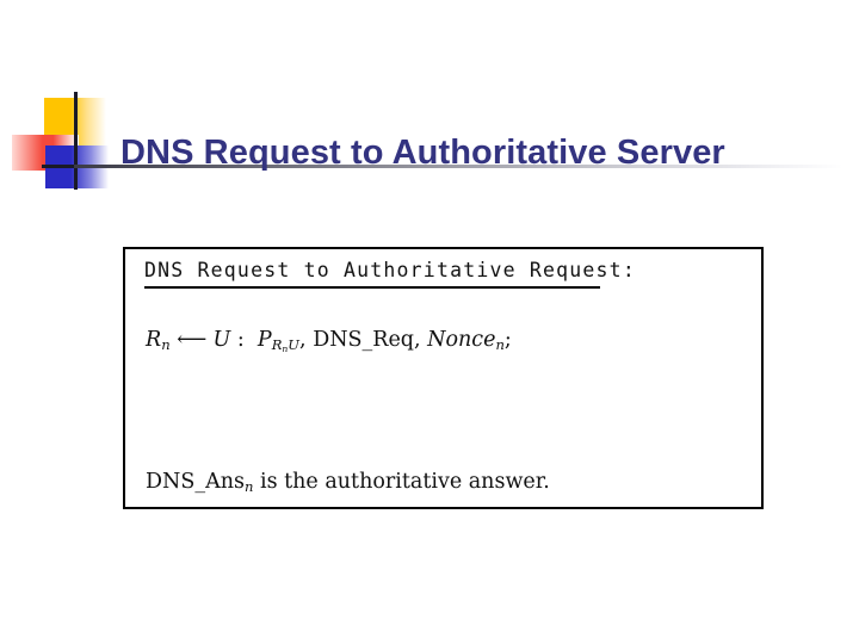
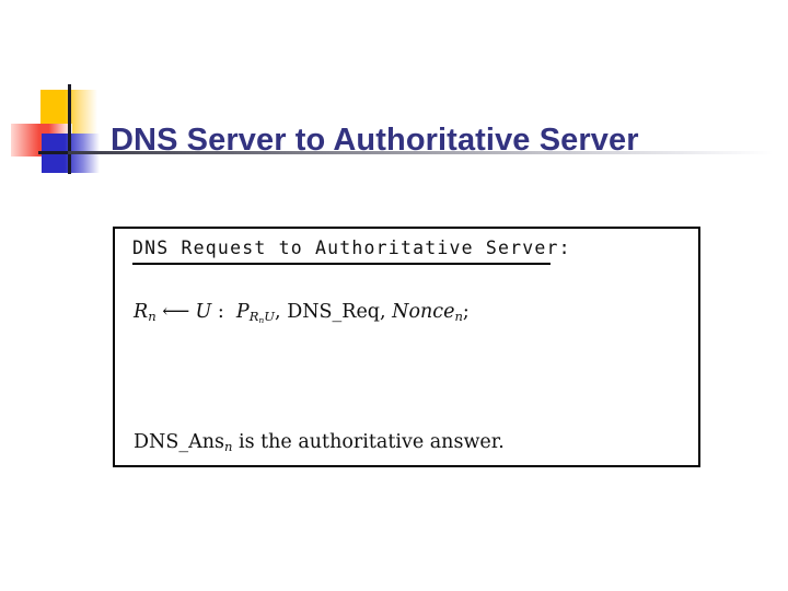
- DNS Request to Authoritative Server
+ DNS Server to Authoritative Server
- DNS Request to Authoritative Request:
+ DNS Request to Authoritative Server:
  Rn ⟵ U : PRnU, DNS_Req, Noncen;
  DNS_Ansn is the authoritative answer.
